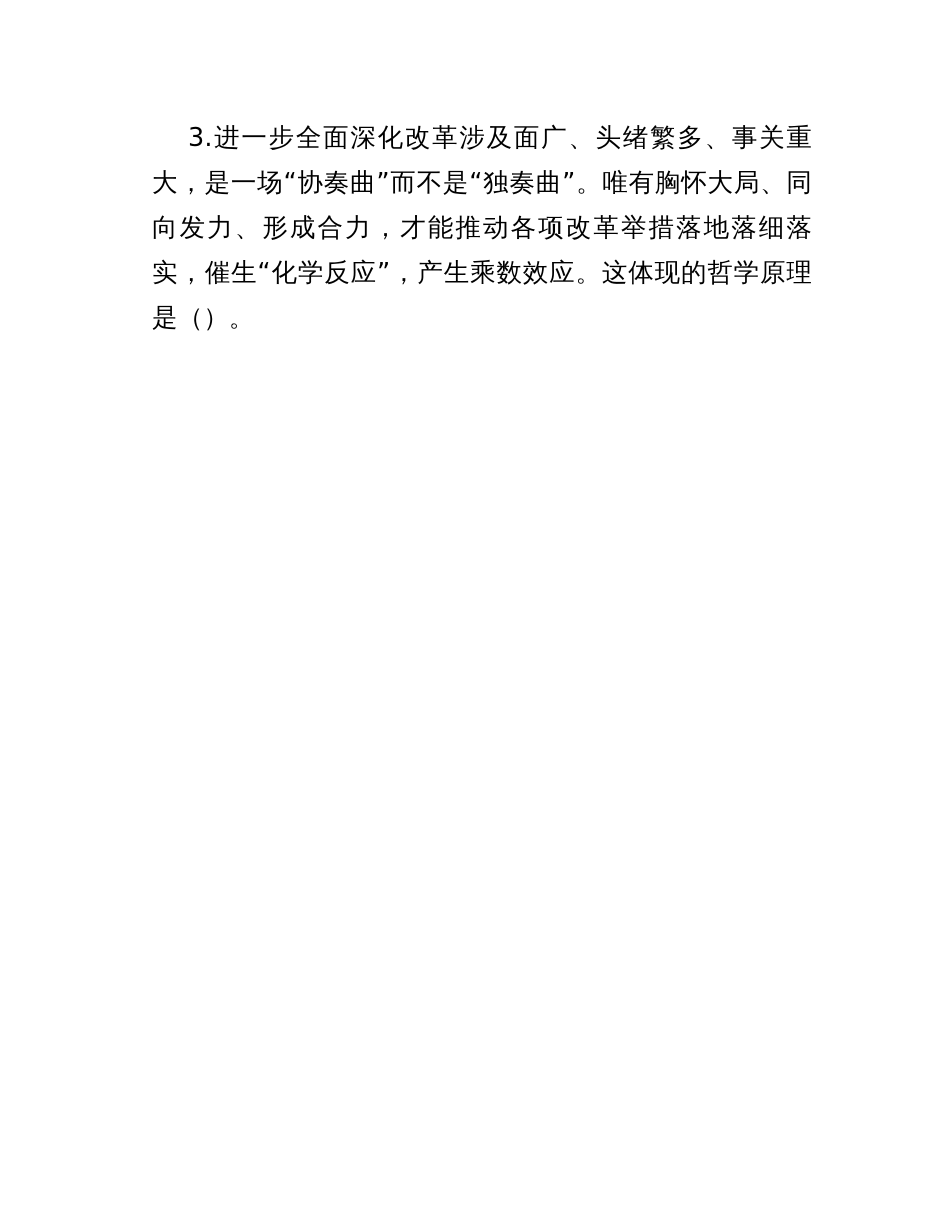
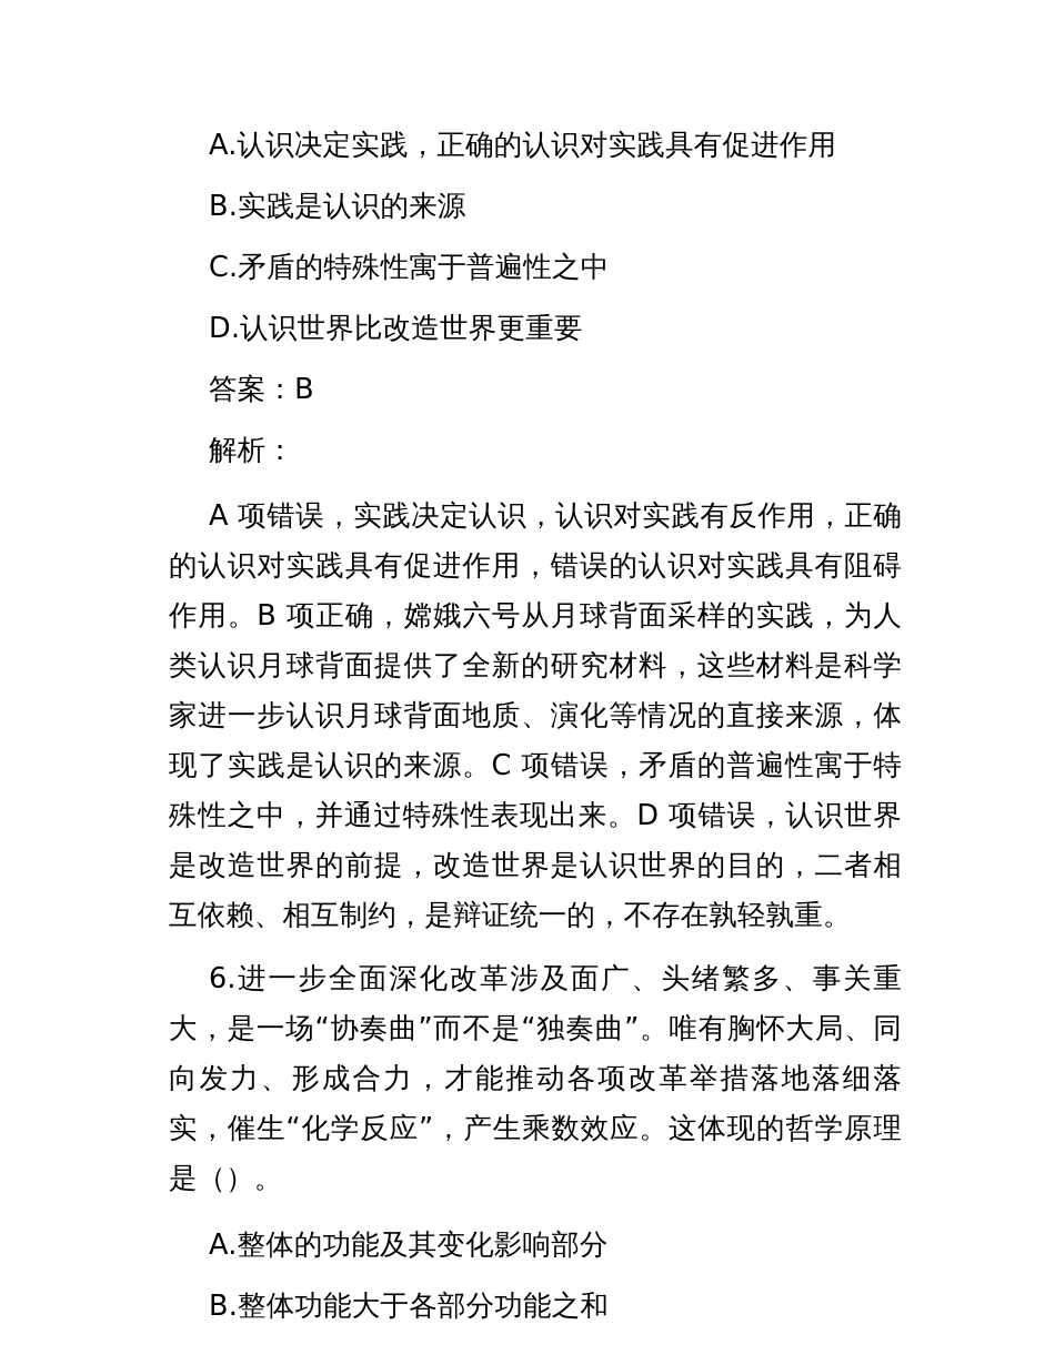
+ A.认识决定实践，正确的认识对实践具有促进作用
+ B.实践是认识的来源
+ C.矛盾的特殊性寓于普遍性之中
+ D.认识世界比改造世界更重要
+ 答案：B
+ 解析：
+ A 项错误，实践决定认识，认识对实践有反作用，正确的认识对实践具有促进作用，错误的认识对实践具有阻碍作用。B 项正确，嫦娥六号从月球背面采样的实践，为人类认识月球背面提供了全新的研究材料，这些材料是科学家进一步认识月球背面地质、演化等情况的直接来源，体现了实践是认识的来源。C 项错误，矛盾的普遍性寓于特殊性之中，并通过特殊性表现出来。D 项错误，认识世界是改造世界的前提，改造世界是认识世界的目的，二者相互依赖、相互制约，是辩证统一的，不存在孰轻孰重。
- 3.进一步全面深化改革涉及面广、头绪繁多、事关重大，是一场“协奏曲”而不是“独奏曲”。唯有胸怀大局、同向发力、形成合力，才能推动各项改革举措落地落细落实，催生“化学反应”，产生乘数效应。这体现的哲学原理是（）。
+ 6.进一步全面深化改革涉及面广、头绪繁多、事关重大，是一场“协奏曲”而不是“独奏曲”。唯有胸怀大局、同向发力、形成合力，才能推动各项改革举措落地落细落实，催生“化学反应”，产生乘数效应。这体现的哲学原理是（）。
+ A.整体的功能及其变化影响部分
+ B.整体功能大于各部分功能之和
